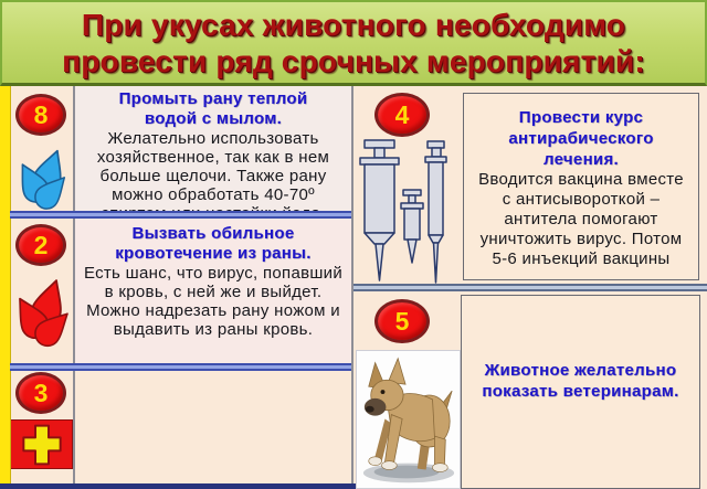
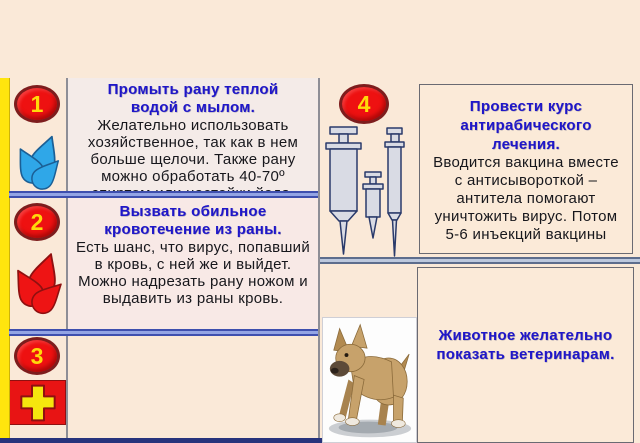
- При укусах животного необходимо
- провести ряд срочных мероприятий:
- 8
+ 1
  2
  3
  4
- 5
  Промыть рану теплой водой с мылом.
  Желательно использовать хозяйственное, так как в нем больше щелочи. Также рану можно обработать 40-70º
  Вызвать обильное кровотечение из раны.
  Есть шанс, что вирус, попавший в кровь, с ней же и выйдет. Можно надрезать рану ножом и выдавить из раны кровь.
  Провести курс антирабического лечения.
  Вводится вакцина вместе с антисывороткой – антитела помогают уничтожить вирус. Потом 5-6 инъекций вакцины
  Животное желательно показать ветеринарам.
